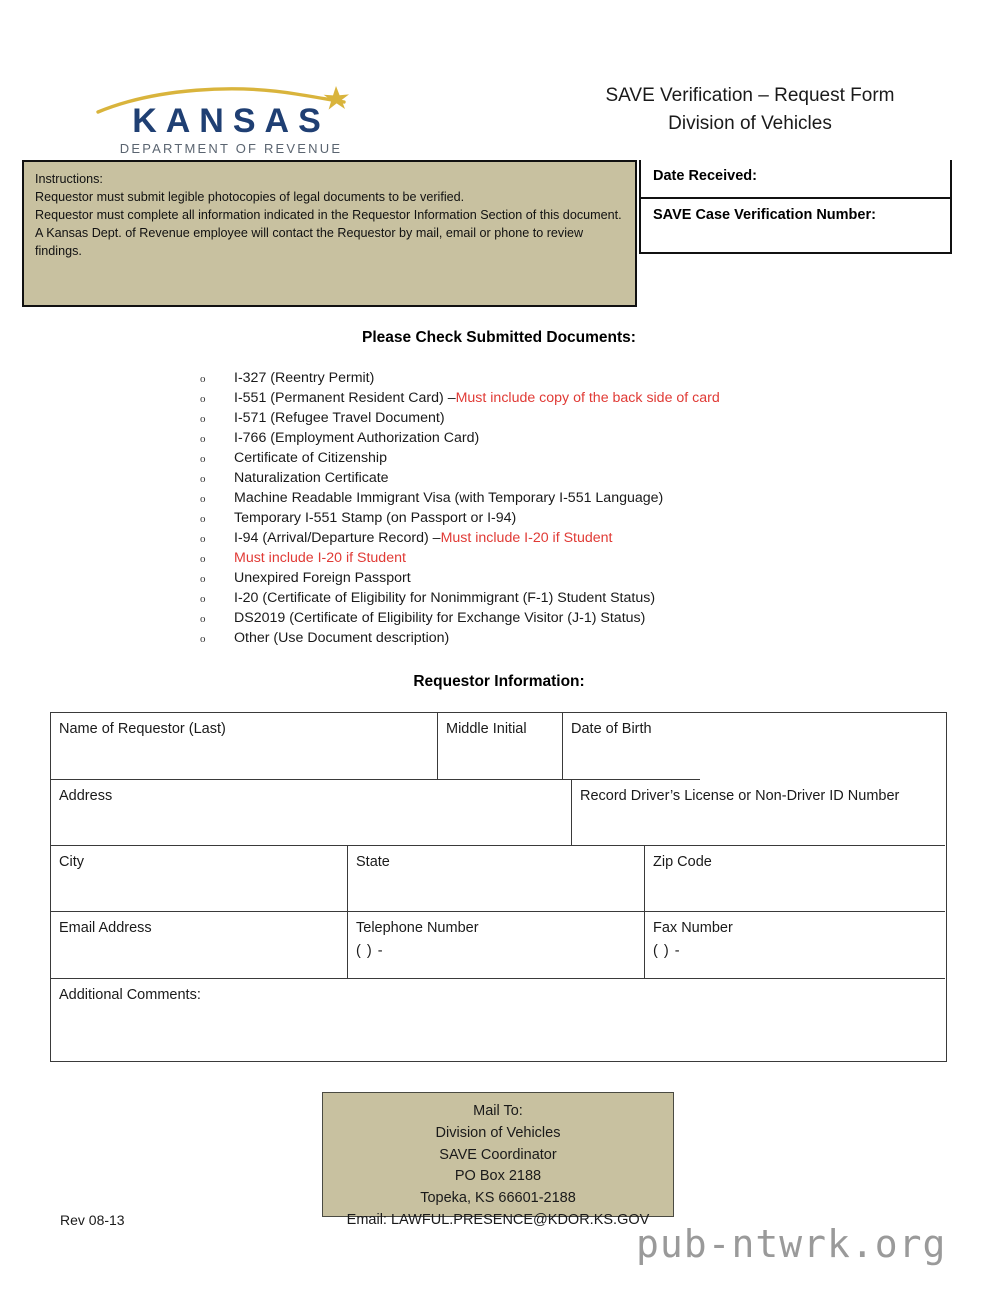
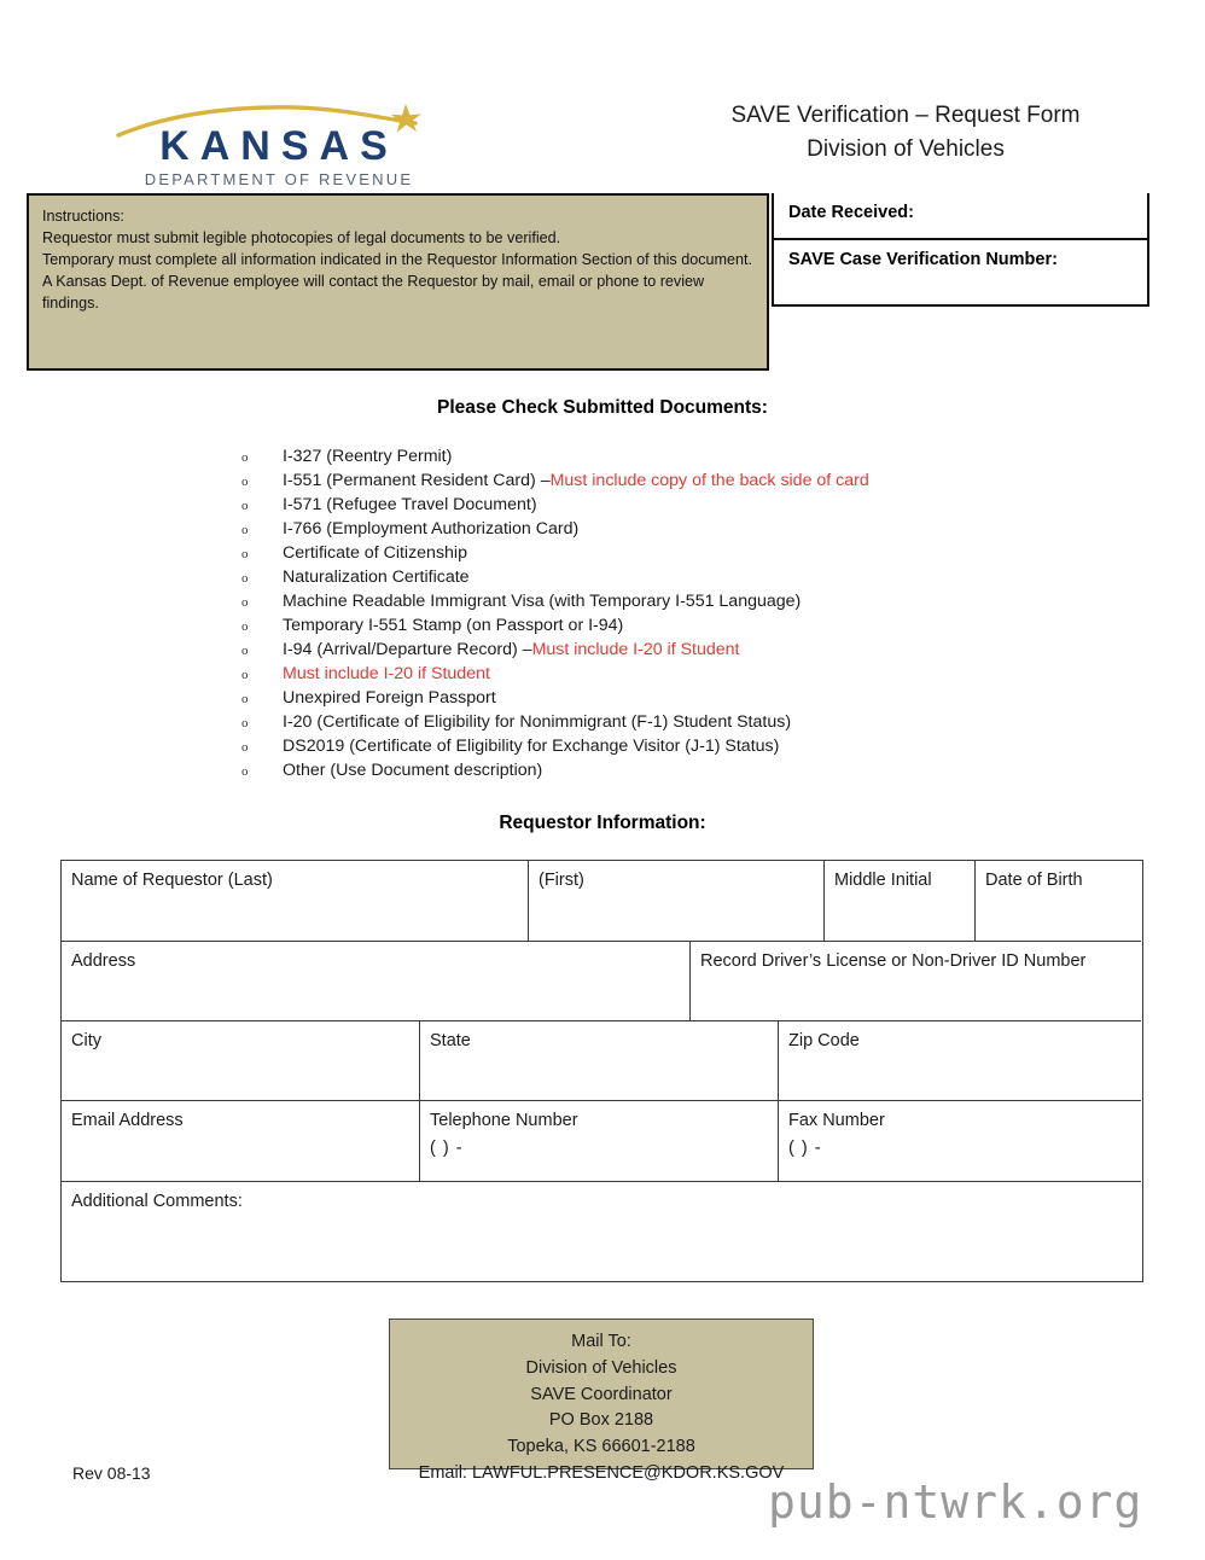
  KANSAS
  DEPARTMENT OF REVENUE
  SAVE Verification – Request Form
  Division of Vehicles
  Instructions:
  Requestor must submit legible photocopies of legal documents to be verified.
- Requestor must complete all information indicated in the Requestor Information Section of this document.
+ Temporary must complete all information indicated in the Requestor Information Section of this document.
  A Kansas Dept. of Revenue employee will contact the Requestor by mail, email or phone to review findings.
  Date Received:
  SAVE Case Verification Number:
  Please Check Submitted Documents:
  o
  I-327 (Reentry Permit)
  o
  I-551 (Permanent Resident Card) –
  Must include copy of the back side of card
  o
  I-571 (Refugee Travel Document)
  o
  I-766 (Employment Authorization Card)
  o
  Certificate of Citizenship
  o
  Naturalization Certificate
  o
  Machine Readable Immigrant Visa (with Temporary I-551 Language)
  o
  Temporary I-551 Stamp (on Passport or I-94)
  o
  I-94 (Arrival/Departure Record) –
  Must include I-20 if Student
  o
  Must include I-20 if Student
  o
  Unexpired Foreign Passport
  o
  I-20 (Certificate of Eligibility for Nonimmigrant (F-1) Student Status)
  o
  DS2019 (Certificate of Eligibility for Exchange Visitor (J-1) Status)
  o
  Other (Use Document description)
  Requestor Information:
  Name of Requestor (Last)
+ (First)
  Middle Initial
  Date of Birth
  Address
  Record Driver’s License or Non-Driver ID Number
  City
  State
  Zip Code
  Email Address
  Telephone Number
  ( ) -
  Fax Number
  ( ) -
  Additional Comments:
  Mail To:
  Division of Vehicles
  SAVE Coordinator
  PO Box 2188
  Topeka, KS 66601-2188
  Email: LAWFUL.PRESENCE@KDOR.KS.GOV
  Rev 08-13
  pub-ntwrk.org
